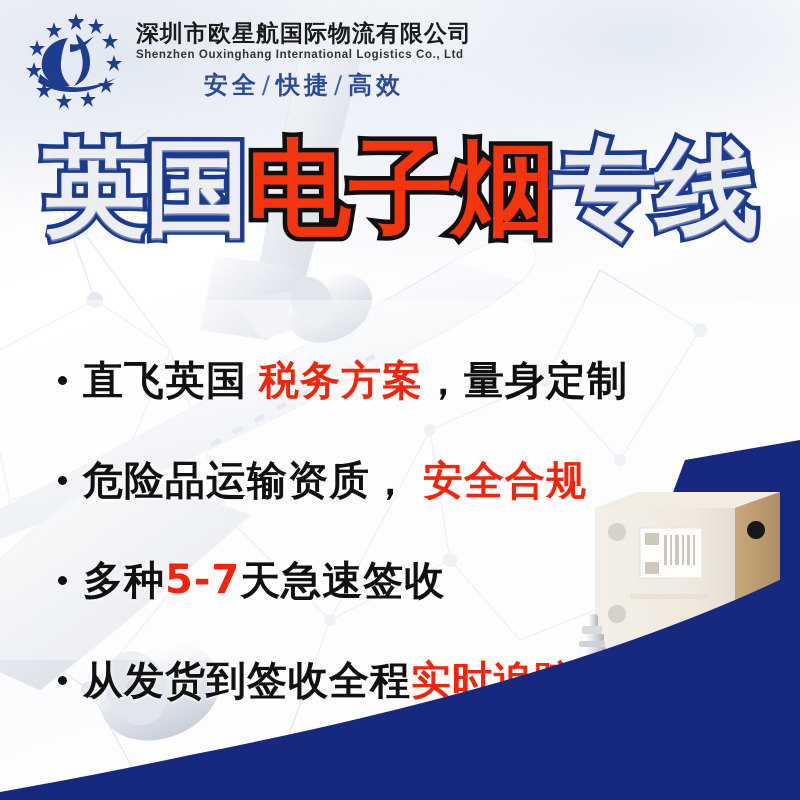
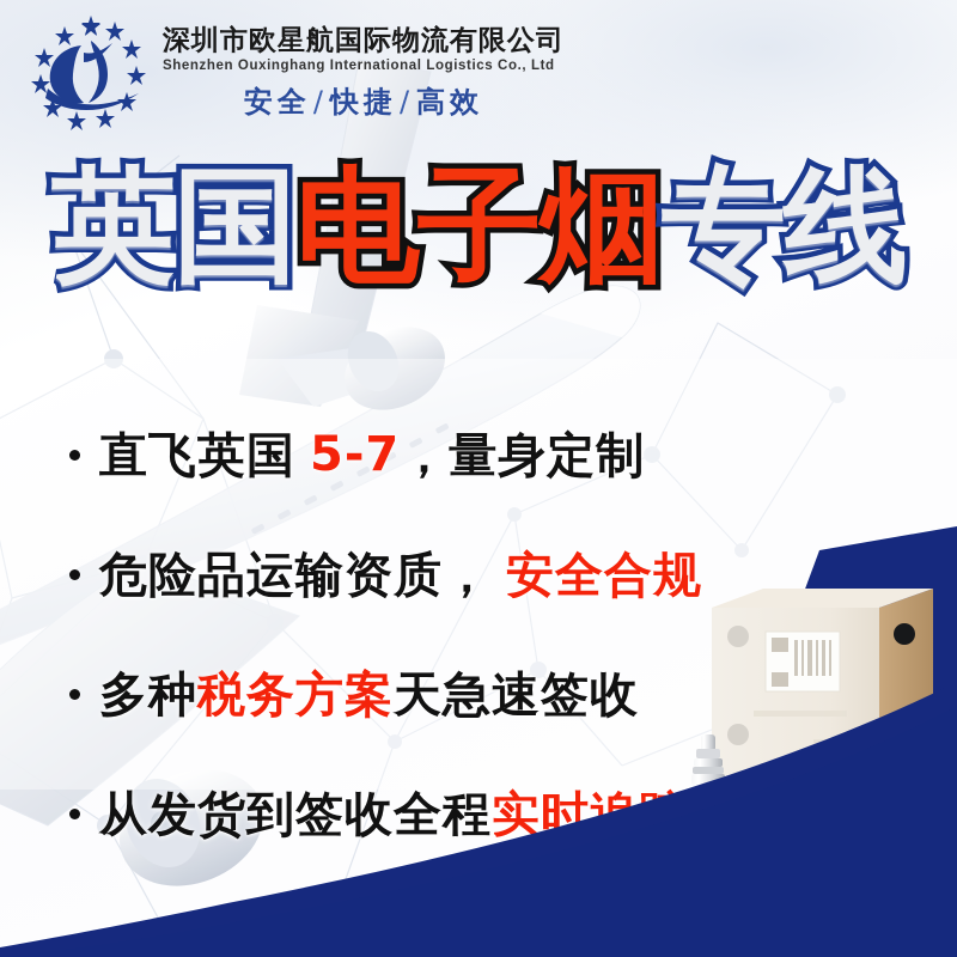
  深圳市欧星航国际物流有限公司
  Shenzhen Ouxinghang International Logistics Co., Ltd
  安全/快捷/高效
  英国
  电子烟
  专线
  直飞英国
- 税务方案
+ 5-7
  ，量身定制
  危险品运输资质，
  安全合规
  多种
- 5-7
+ 税务方案
  天急速签收
  从发货到签收全程
